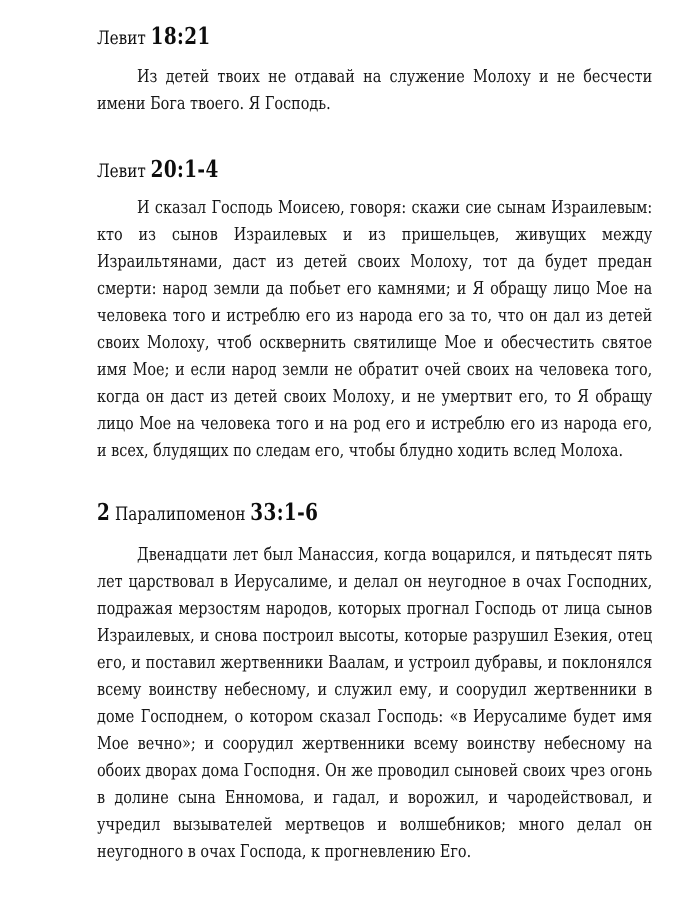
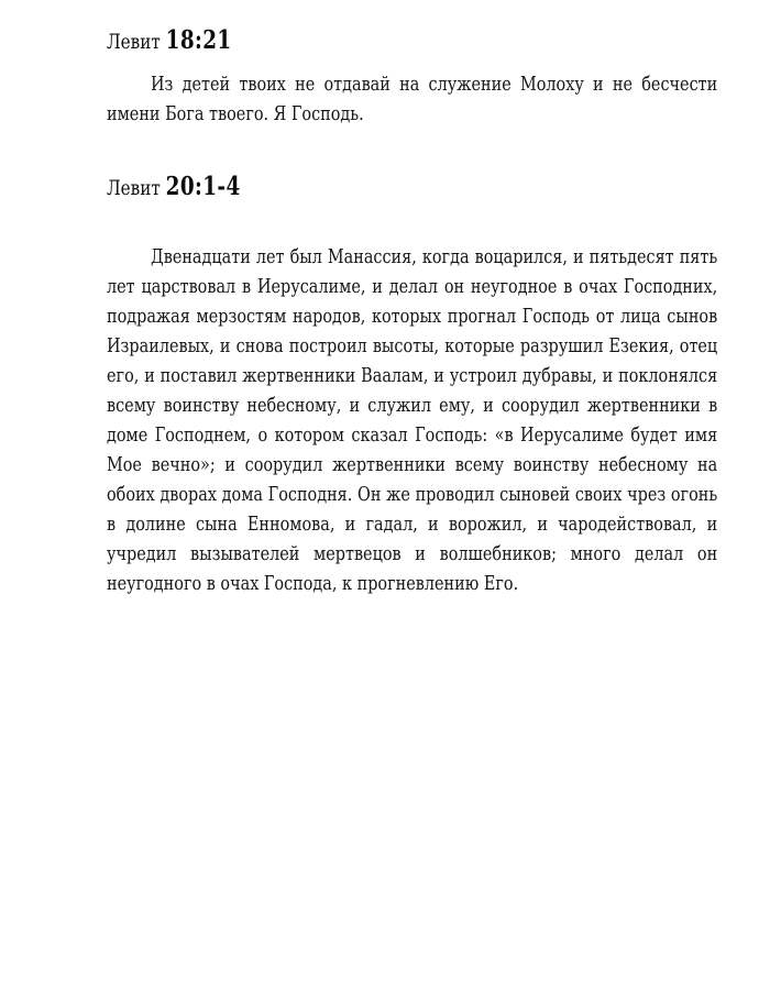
  Левит 18:21
  Из детей твоих не отдавай на служение Молоху и не бесчести имени Бога твоего. Я Господь.
  Левит 20:1-4
- И сказал Господь Моисею, говоря: скажи сие сынам Израилевым: кто из сынов Израилевых и из пришельцев, живущих между Израильтянами, даст из детей своих Молоху, тот да будет предан смерти: народ земли да побьет его камнями; и Я обращу лицо Мое на человека того и истреблю его из народа его за то, что он дал из детей своих Молоху, чтоб осквернить святилище Мое и обесчестить святое имя Мое; и если народ земли не обратит очей своих на человека того, когда он даст из детей своих Молоху, и не умертвит его, то Я обращу лицо Мое на человека того и на род его и истреблю его из народа его, и всех, блудящих по следам его, чтобы блудно ходить вслед Молоха.
- 2 Паралипоменон 33:1-6
  Двенадцати лет был Манассия, когда воцарился, и пятьдесят пять лет царствовал в Иерусалиме, и делал он неугодное в очах Господних, подражая мерзостям народов, которых прогнал Господь от лица сынов Израилевых, и снова построил высоты, которые разрушил Езекия, отец его, и поставил жертвенники Ваалам, и устроил дубравы, и поклонялся всему воинству небесному, и служил ему, и соорудил жертвенники в доме Господнем, о котором сказал Господь: «в Иерусалиме будет имя Мое вечно»; и соорудил жертвенники всему воинству небесному на обоих дворах дома Господня. Он же проводил сыновей своих чрез огонь в долине сына Енномова, и гадал, и ворожил, и чародействовал, и учредил вызывателей мертвецов и волшебников; много делал он неугодного в очах Господа, к прогневлению Его.
